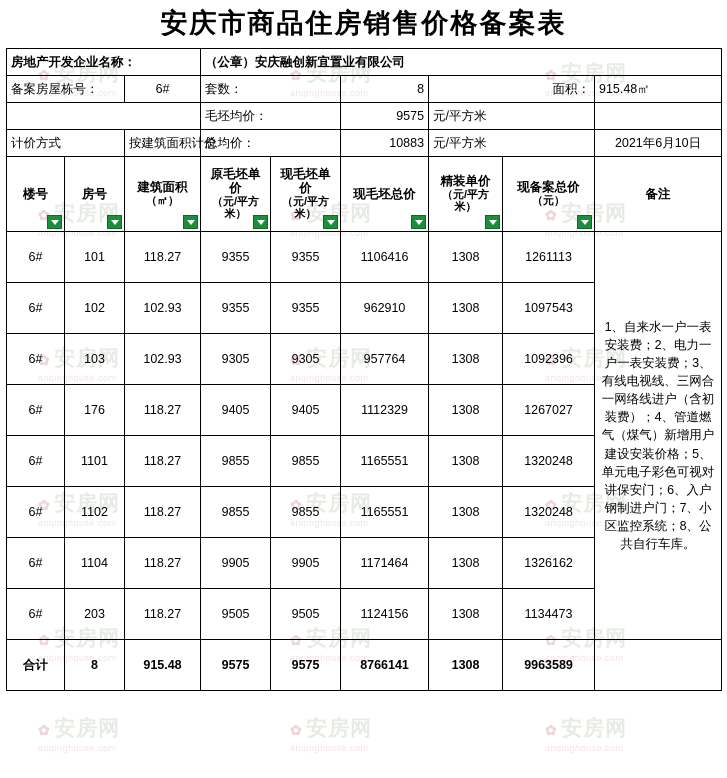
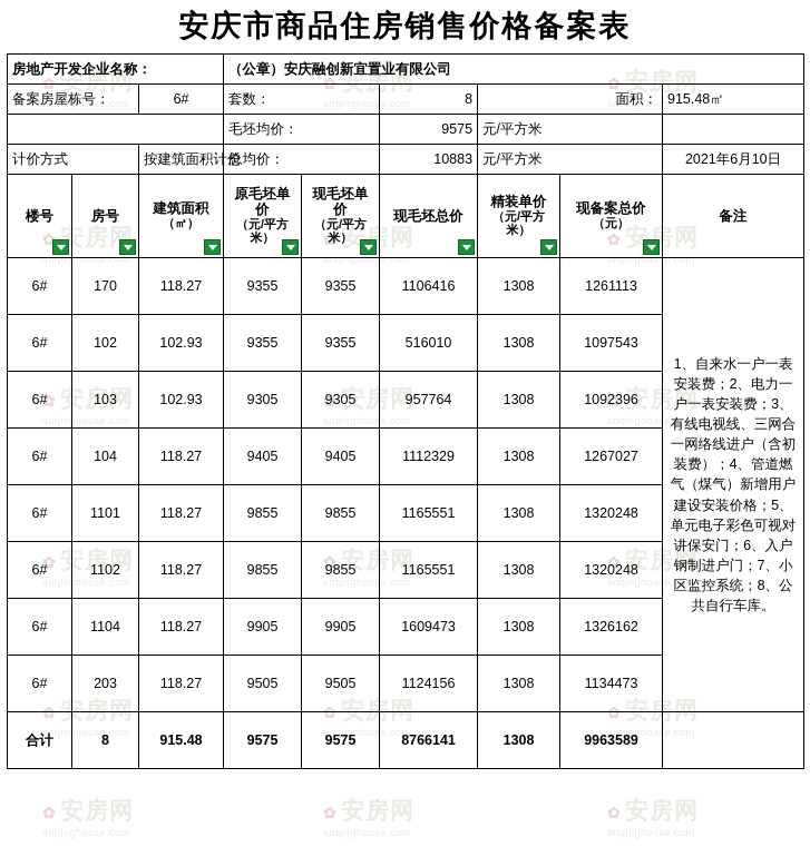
  ✿ 安房网
  anqinghouse.com
  ✿ 安房网
  anqinghouse.com
  ✿ 安房网
  anqinghouse.com
  ✿ 安房网
  anqinghouse.com
  ✿ 安房网
  anqinghouse.com
  ✿ 安房网
  anqinghouse.com
  ✿ 安房网
  anqinghouse.com
  ✿ 安房网
  anqinghouse.com
  ✿ 安房网
  anqinghouse.com
  ✿ 安房网
  anqinghouse.com
  ✿ 安房网
  anqinghouse.com
  ✿ 安房网
  anqinghouse.com
  ✿ 安房网
  anqinghouse.com
  ✿ 安房网
  anqinghouse.com
  ✿ 安房网
  anqinghouse.com
  ✿ 安房网
  anqinghouse.com
  ✿ 安房网
  anqinghouse.com
  ✿ 安房网
  anqinghouse.com
  安庆市商品住房销售价格备案表
  房地产开发企业名称：	（公章）安庆融创新宜置业有限公司
  备案房屋栋号：	6#	套数：	8	面积：	915.48㎡
  	毛坯均价：	9575	元/平方米
  计价方式	按建筑面积计	总均价：	10883	元/平方米	2021年6月10日
  楼号	房号	建筑面积（㎡）	原毛坯单价（元/平方米）	现毛坯单价（元/平方米）	现毛坯总价	精装单价（元/平方米）	现备案总价（元）	备注
- 6#	101	118.27	9355	9355	1106416	1308	1261113	1、自来水一户一表安装费；2、电力一户一表安装费；3、有线电视线、三网合一网络线进户（含初装费）；4、管道燃气（煤气）新增用户建设安装价格；5、单元电子彩色可视对讲保安门；6、入户钢制进户门；7、小区监控系统；8、公共自行车库。
+ 6#	170	118.27	9355	9355	1106416	1308	1261113	1、自来水一户一表安装费；2、电力一户一表安装费；3、有线电视线、三网合一网络线进户（含初装费）；4、管道燃气（煤气）新增用户建设安装价格；5、单元电子彩色可视对讲保安门；6、入户钢制进户门；7、小区监控系统；8、公共自行车库。
- 6#	102	102.93	9355	9355	962910	1308	1097543
+ 6#	102	102.93	9355	9355	516010	1308	1097543
  6#	103	102.93	9305	9305	957764	1308	1092396
- 6#	176	118.27	9405	9405	1112329	1308	1267027
+ 6#	104	118.27	9405	9405	1112329	1308	1267027
  6#	1101	118.27	9855	9855	1165551	1308	1320248
  6#	1102	118.27	9855	9855	1165551	1308	1320248
- 6#	1104	118.27	9905	9905	1171464	1308	1326162
+ 6#	1104	118.27	9905	9905	1609473	1308	1326162
  6#	203	118.27	9505	9505	1124156	1308	1134473
  合计	8	915.48	9575	9575	8766141	1308	9963589
